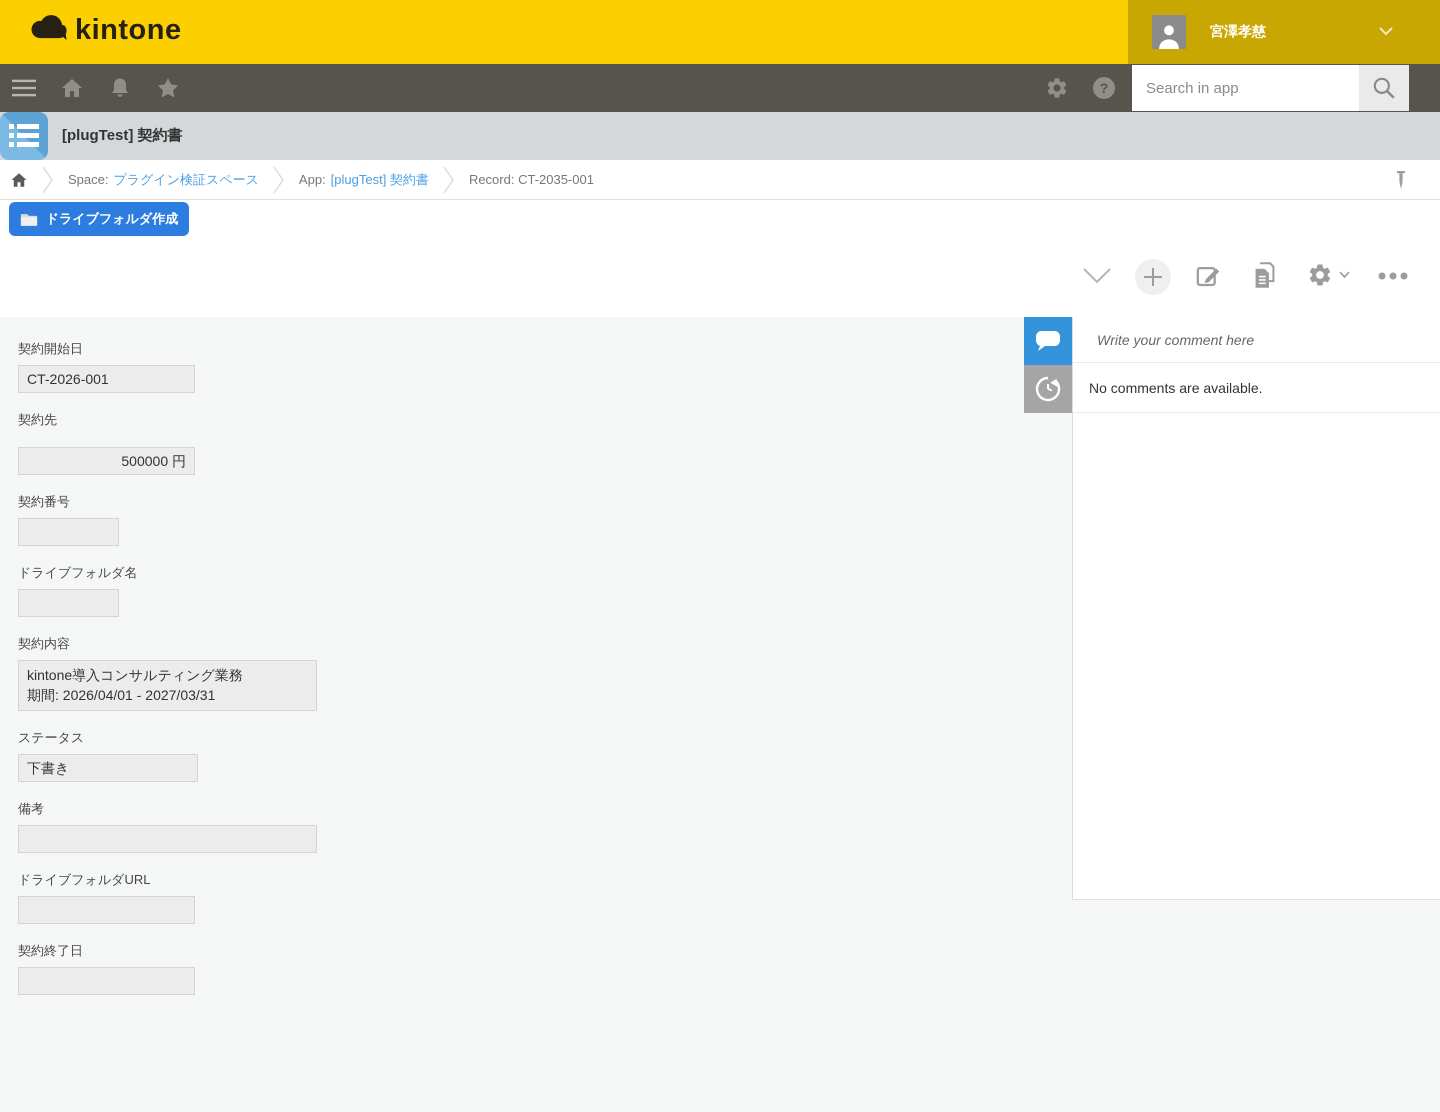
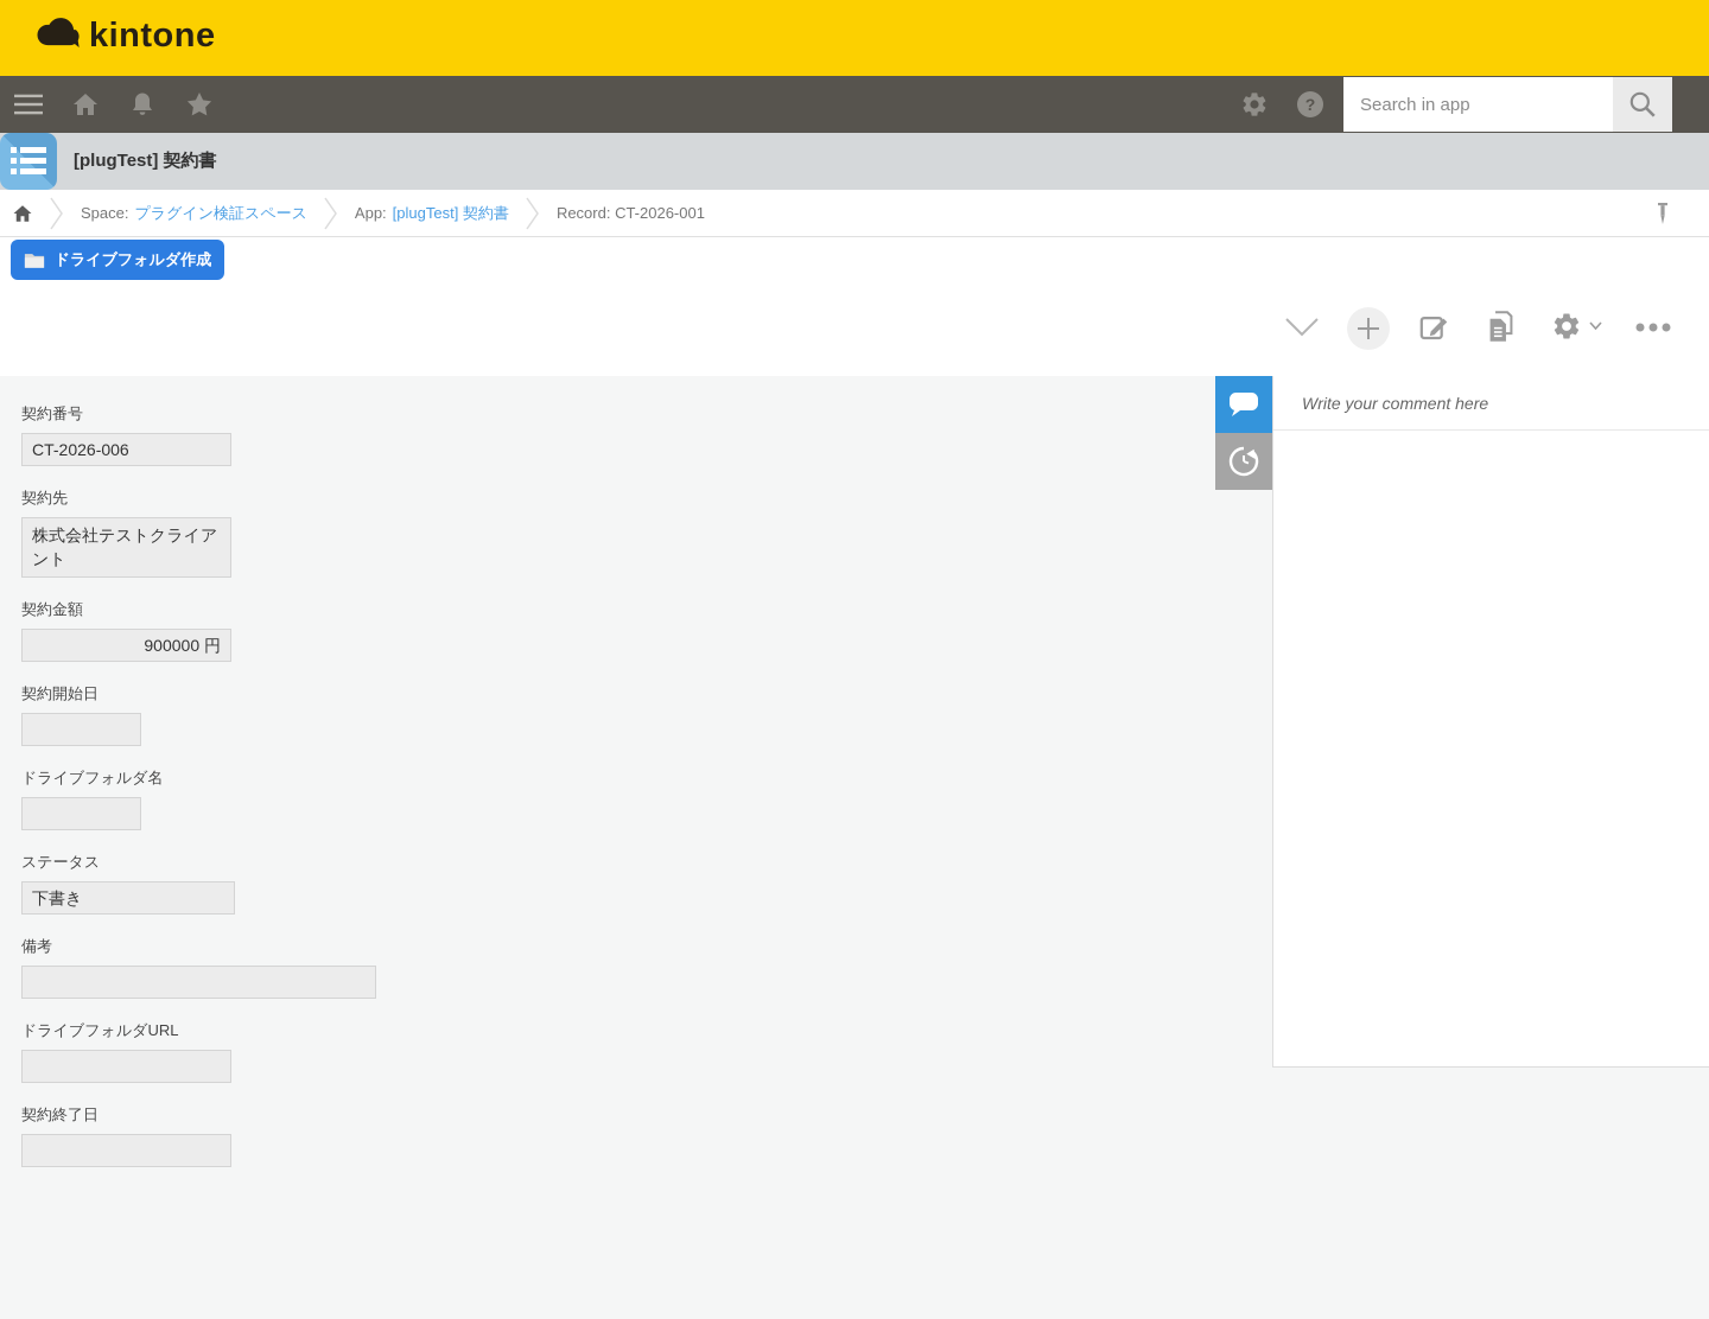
  kintone
- 宮澤孝慈
  ?
  Search in app
  [plugTest] 契約書
  Space:
  プラグイン検証スペース
  App:
  [plugTest] 契約書
- Record: CT-2035-001
+ Record: CT-2026-001
  ドライブフォルダ作成
- 契約開始日
+ 契約番号
- CT-2026-001
+ CT-2026-006
  契約先
+ 株式会社テストクライアント
+ 契約金額
- 500000 円
+ 900000 円
- 契約番号
+ 契約開始日
  ドライブフォルダ名
- 契約内容
- kintone導入コンサルティング業務
- 期間: 2026/04/01 - 2027/03/31
  ステータス
  下書き
  備考
  ドライブフォルダURL
  契約終了日
  Write your comment here
- No comments are available.
